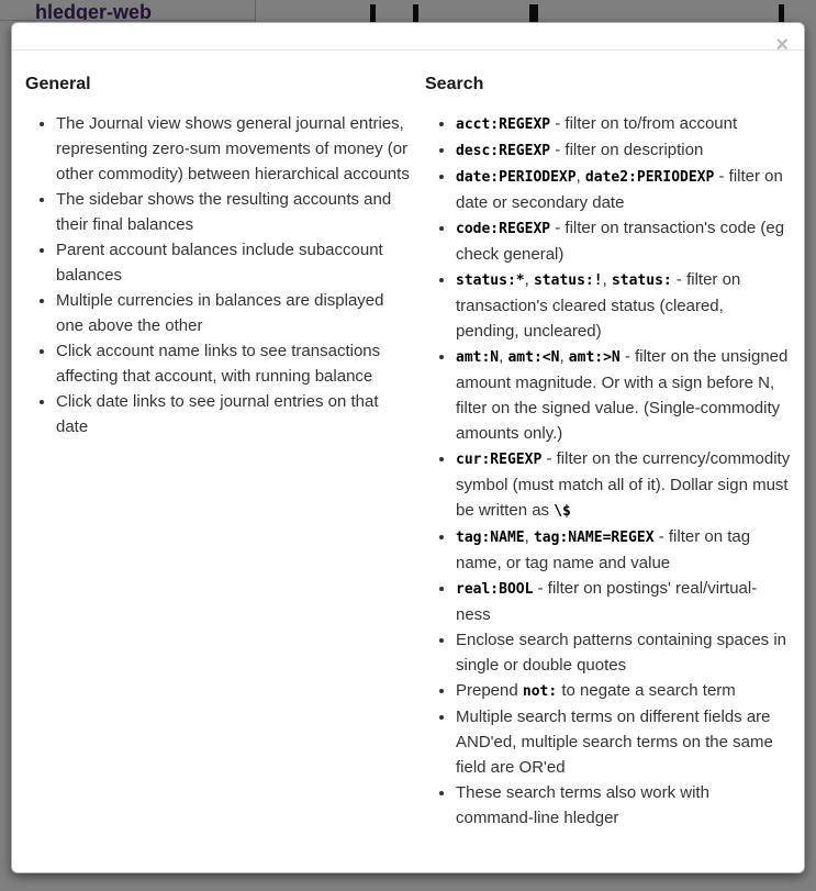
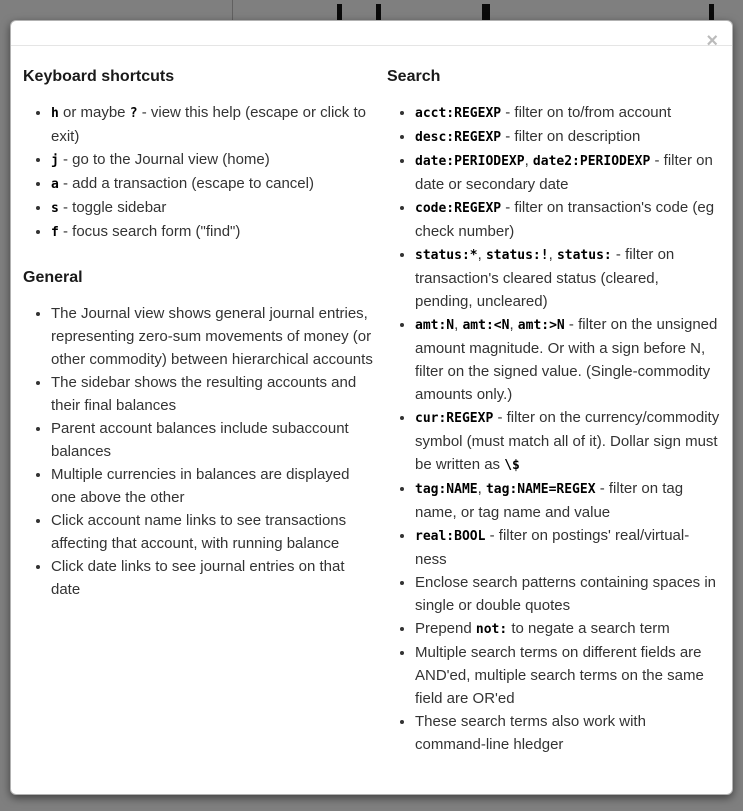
- hledger-web
  ×
+ Keyboard shortcuts
+ h or maybe ? - view this help (escape or click to exit)
+ j - go to the Journal view (home)
+ a - add a transaction (escape to cancel)
+ s - toggle sidebar
+ f - focus search form ("find")
  General
  The Journal view shows general journal entries, representing zero-sum movements of money (or other commodity) between hierarchical accounts
  The sidebar shows the resulting accounts and their final balances
  Parent account balances include subaccount balances
  Multiple currencies in balances are displayed one above the other
  Click account name links to see transactions affecting that account, with running balance
  Click date links to see journal entries on that date
  Search
  acct:REGEXP - filter on to/from account
  desc:REGEXP - filter on description
  date:PERIODEXP, date2:PERIODEXP - filter on date or secondary date
- code:REGEXP - filter on transaction's code (eg check general)
+ code:REGEXP - filter on transaction's code (eg check number)
  status:*, status:!, status: - filter on transaction's cleared status (cleared, pending, uncleared)
  amt:N, amt:<N, amt:>N - filter on the unsigned amount magnitude. Or with a sign before N, filter on the signed value. (Single-commodity amounts only.)
  cur:REGEXP - filter on the currency/commodity symbol (must match all of it). Dollar sign must be written as \$
  tag:NAME, tag:NAME=REGEX - filter on tag name, or tag name and value
  real:BOOL - filter on postings' real/virtual-ness
  Enclose search patterns containing spaces in single or double quotes
  Prepend not: to negate a search term
  Multiple search terms on different fields are AND'ed, multiple search terms on the same field are OR'ed
  These search terms also work with command-line hledger
